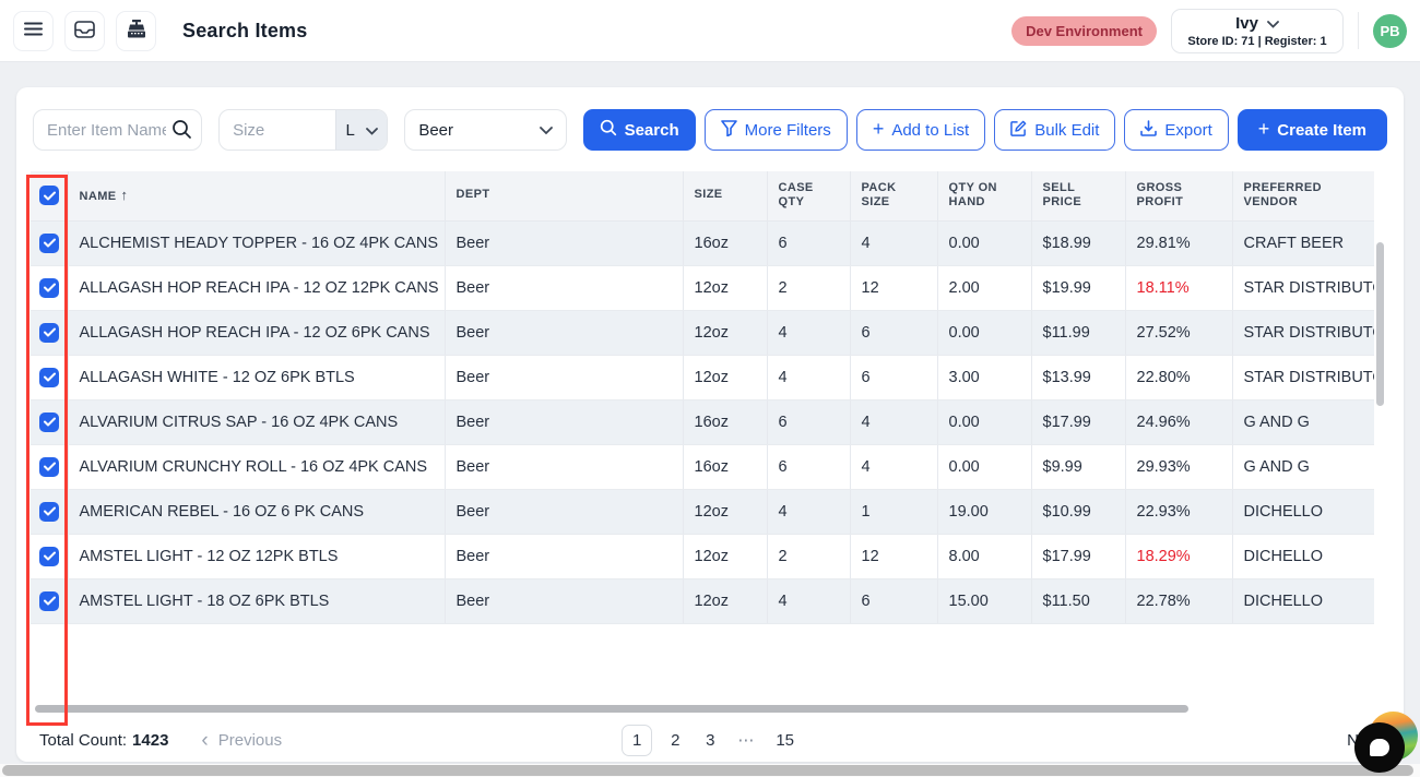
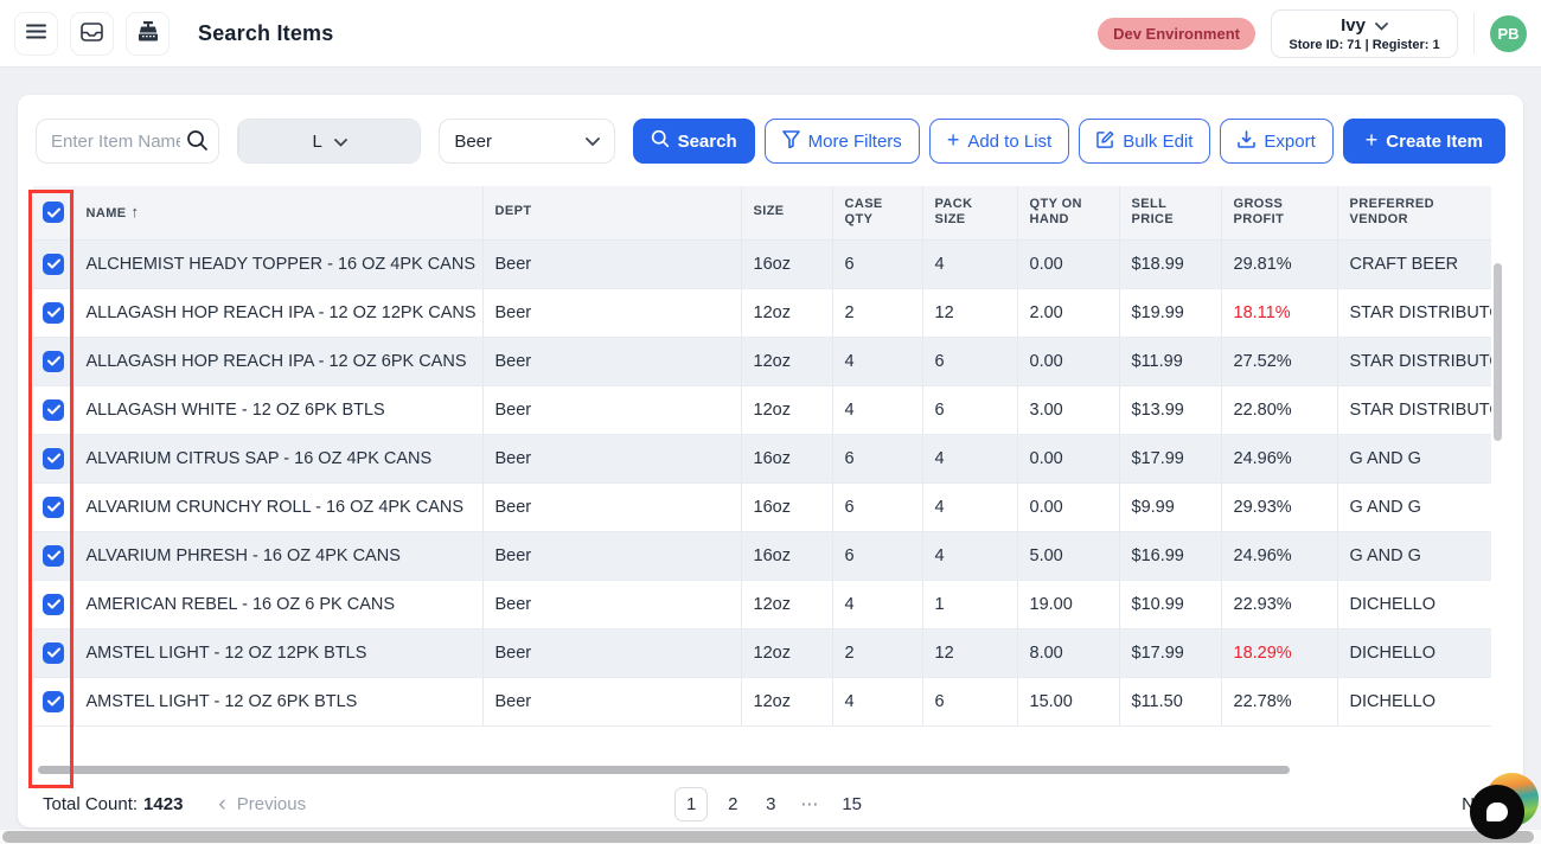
  Search Items
  Dev Environment
  Ivy
  Store ID: 71 | Register: 1
  PB
  Enter Item Nam
- Size
  L
  Beer
  Search
  More Filters
  +
  Add to List
  Bulk Edit
  Export
  +
  Create Item
  	NAME ↑	DEPT	SIZE	CASE QTY	PACK SIZE	QTY ON HAND	SELL PRICE	GROSS PROFIT	PREFERRED VENDOR
  	ALCHEMIST HEADY TOPPER - 16 OZ 4PK CANS	Beer	16oz	6	4	0.00	$18.99	29.81%	CRAFT BEER
  	ALLAGASH HOP REACH IPA - 12 OZ 12PK CANS	Beer	12oz	2	12	2.00	$19.99	18.11%	STAR DISTRIBUT
  	ALLAGASH HOP REACH IPA - 12 OZ 6PK CANS	Beer	12oz	4	6	0.00	$11.99	27.52%	STAR DISTRIBUT
  	ALLAGASH WHITE - 12 OZ 6PK BTLS	Beer	12oz	4	6	3.00	$13.99	22.80%	STAR DISTRIBUT
  	ALVARIUM CITRUS SAP - 16 OZ 4PK CANS	Beer	16oz	6	4	0.00	$17.99	24.96%	G AND G
  	ALVARIUM CRUNCHY ROLL - 16 OZ 4PK CANS	Beer	16oz	6	4	0.00	$9.99	29.93%	G AND G
+ 	ALVARIUM PHRESH - 16 OZ 4PK CANS	Beer	16oz	6	4	5.00	$16.99	24.96%	G AND G
  	AMERICAN REBEL - 16 OZ 6 PK CANS	Beer	12oz	4	1	19.00	$10.99	22.93%	DICHELLO
  	AMSTEL LIGHT - 12 OZ 12PK BTLS	Beer	12oz	2	12	8.00	$17.99	18.29%	DICHELLO
- 	AMSTEL LIGHT - 18 OZ 6PK BTLS	Beer	12oz	4	6	15.00	$11.50	22.78%	DICHELLO
+ 	AMSTEL LIGHT - 12 OZ 6PK BTLS	Beer	12oz	4	6	15.00	$11.50	22.78%	DICHELLO
  Total Count:
  1423
  ‹
  Previous
  1
  2
  3
  ⋯
  15
